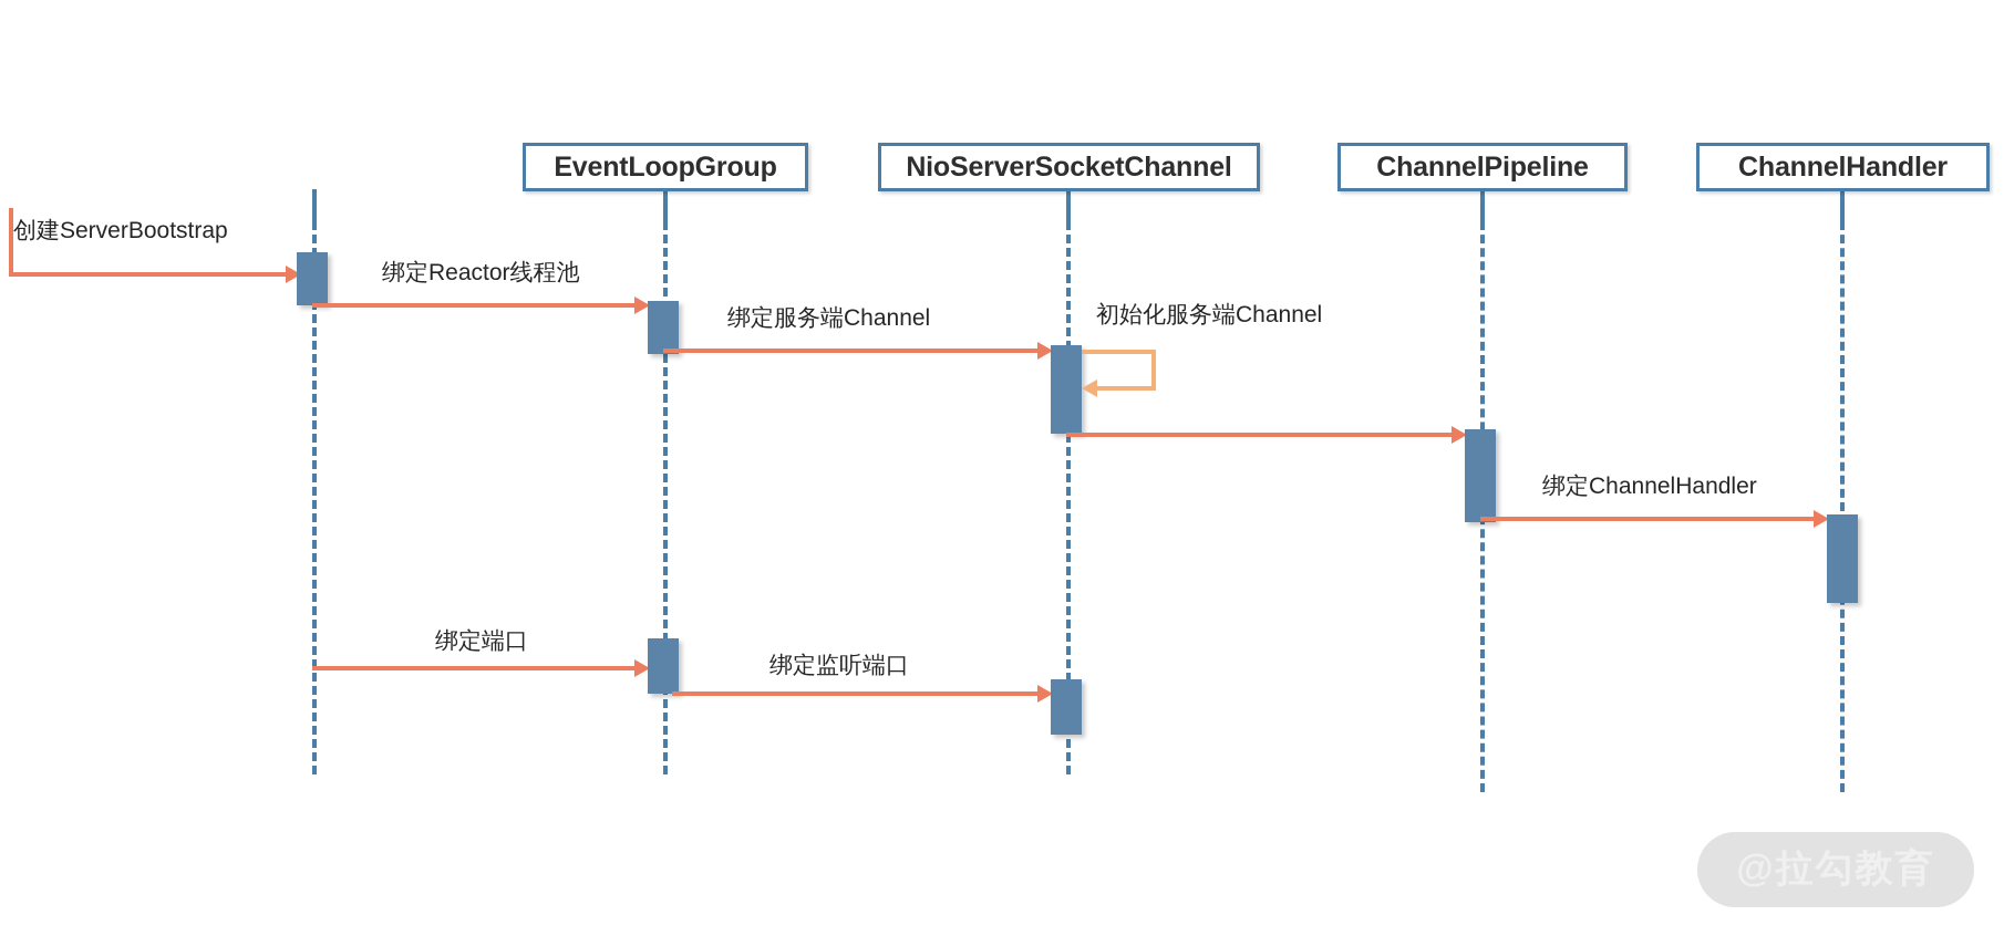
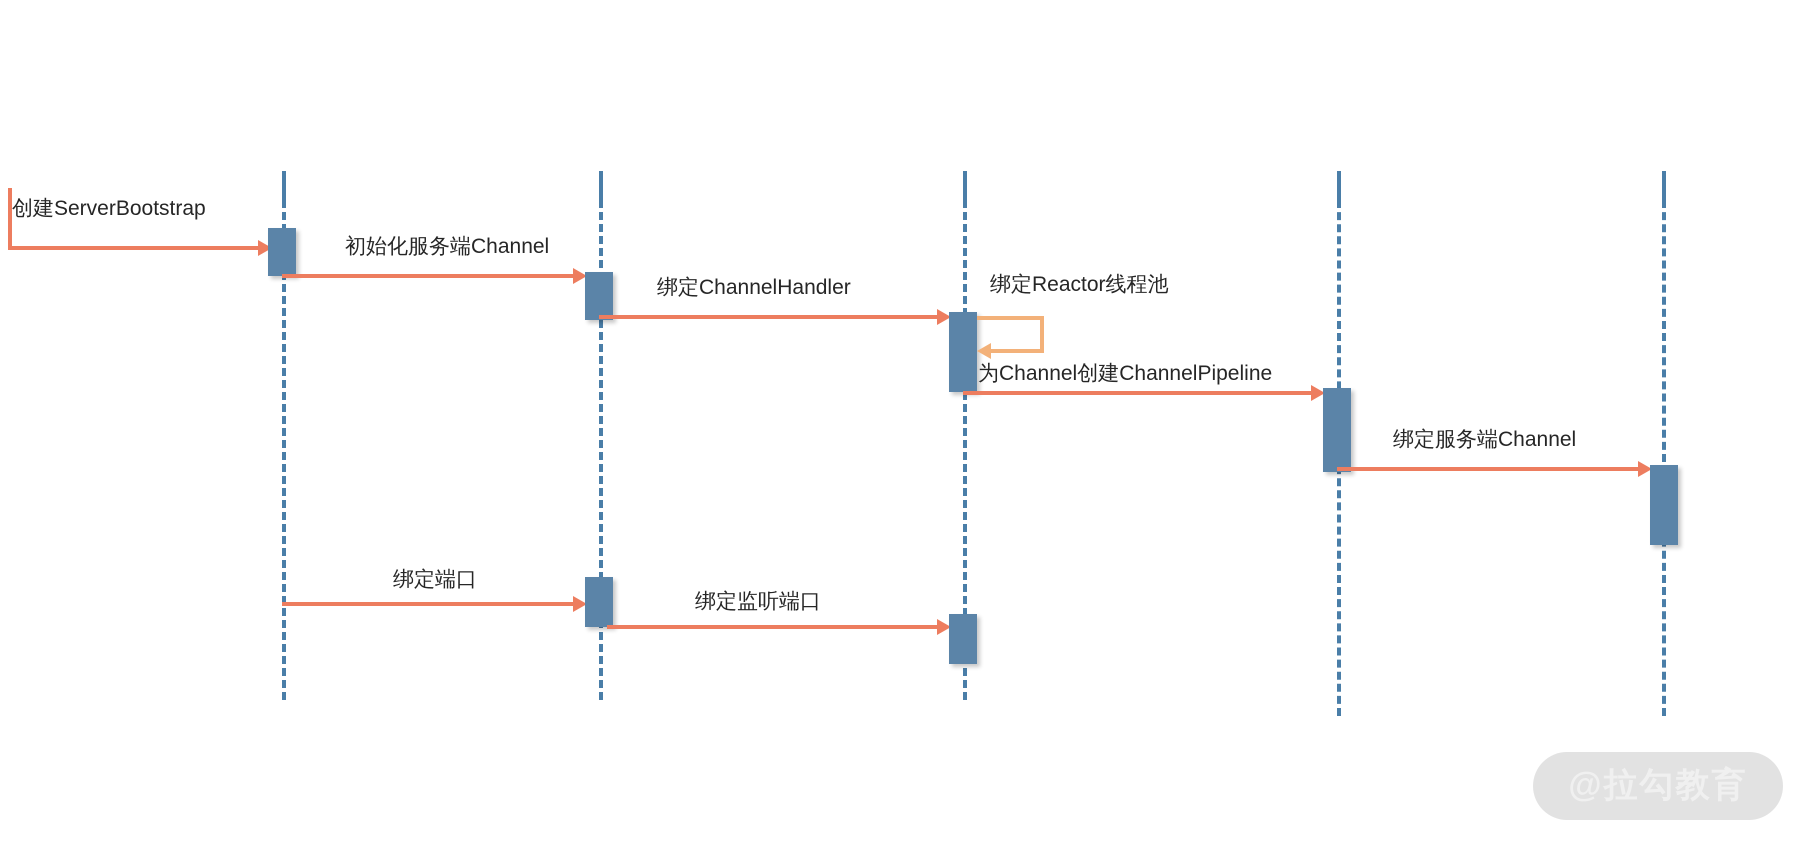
- EventLoopGroup
- NioServerSocketChannel
- ChannelPipeline
- ChannelHandler
  创建ServerBootstrap
- 绑定Reactor线程池
+ 初始化服务端Channel
- 绑定服务端Channel
+ 绑定ChannelHandler
- 初始化服务端Channel
+ 绑定Reactor线程池
+ 为Channel创建ChannelPipeline
- 绑定ChannelHandler
+ 绑定服务端Channel
  绑定端口
  绑定监听端口
